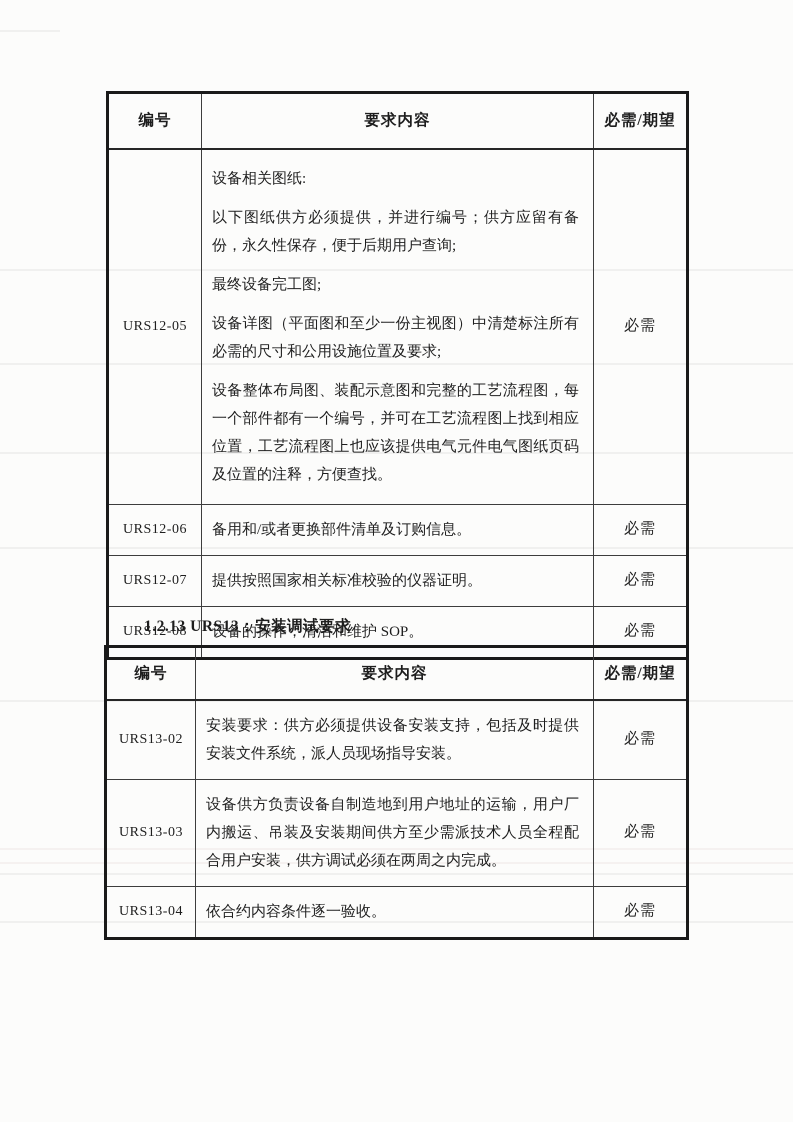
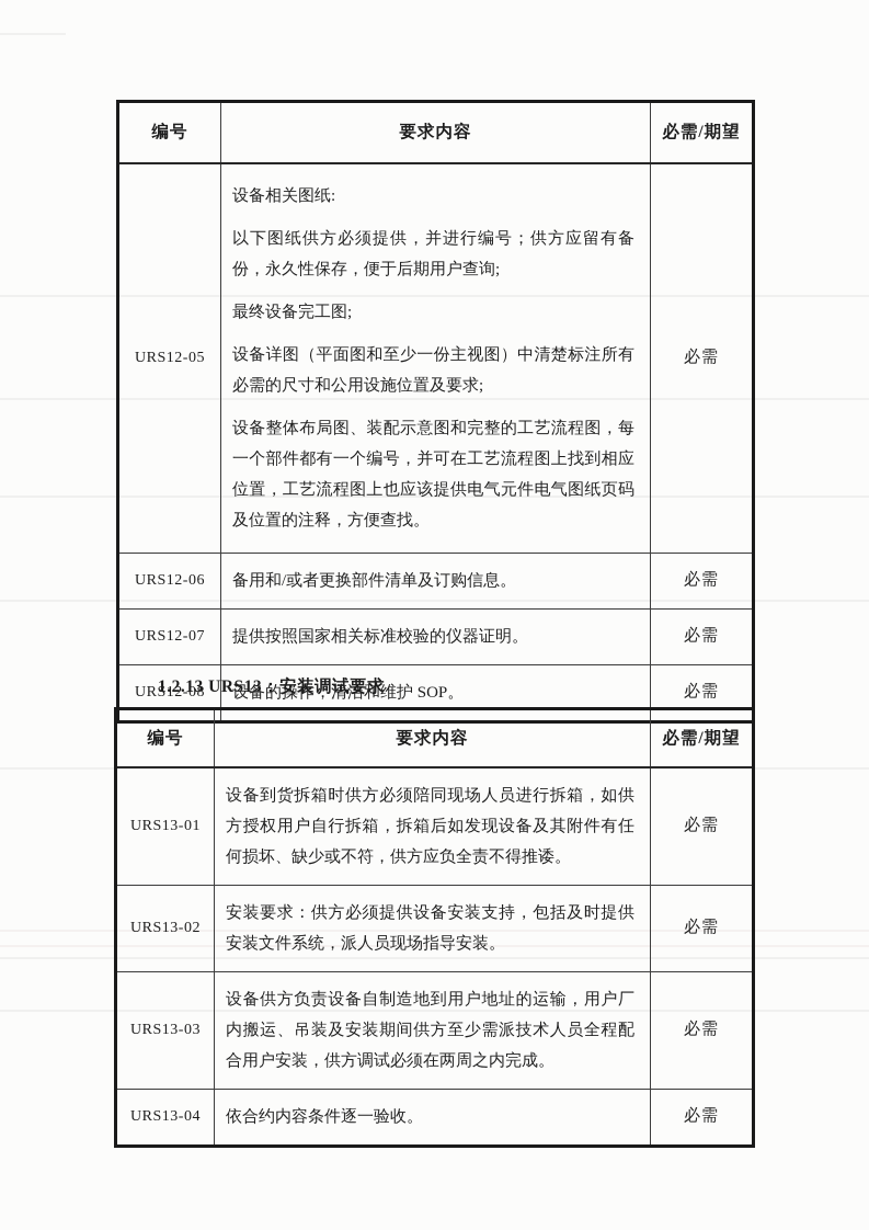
  编号	要求内容	必需/期望
  URS12-05	设备相关图纸: 以下图纸供方必须提供，并进行编号；供方应留有备份，永久性保存，便于后期用户查询; 最终设备完工图; 设备详图（平面图和至少一份主视图）中清楚标注所有必需的尺寸和公用设施位置及要求; 设备整体布局图、装配示意图和完整的工艺流程图，每一个部件都有一个编号，并可在工艺流程图上找到相应位置，工艺流程图上也应该提供电气元件电气图纸页码及位置的注释，方便查找。	必需
  URS12-06	备用和/或者更换部件清单及订购信息。	必需
  URS12-07	提供按照国家相关标准校验的仪器证明。	必需
  URS12-08	设备的操作，清洁和维护 SOP。	必需
  1.2.13 URS13：安装调试要求
  编号	要求内容	必需/期望
+ URS13-01	设备到货拆箱时供方必须陪同现场人员进行拆箱，如供方授权用户自行拆箱，拆箱后如发现设备及其附件有任何损坏、缺少或不符，供方应负全责不得推诿。	必需
  URS13-02	安装要求：供方必须提供设备安装支持，包括及时提供安装文件系统，派人员现场指导安装。	必需
  URS13-03	设备供方负责设备自制造地到用户地址的运输，用户厂内搬运、吊装及安装期间供方至少需派技术人员全程配合用户安装，供方调试必须在两周之内完成。	必需
  URS13-04	依合约内容条件逐一验收。	必需
